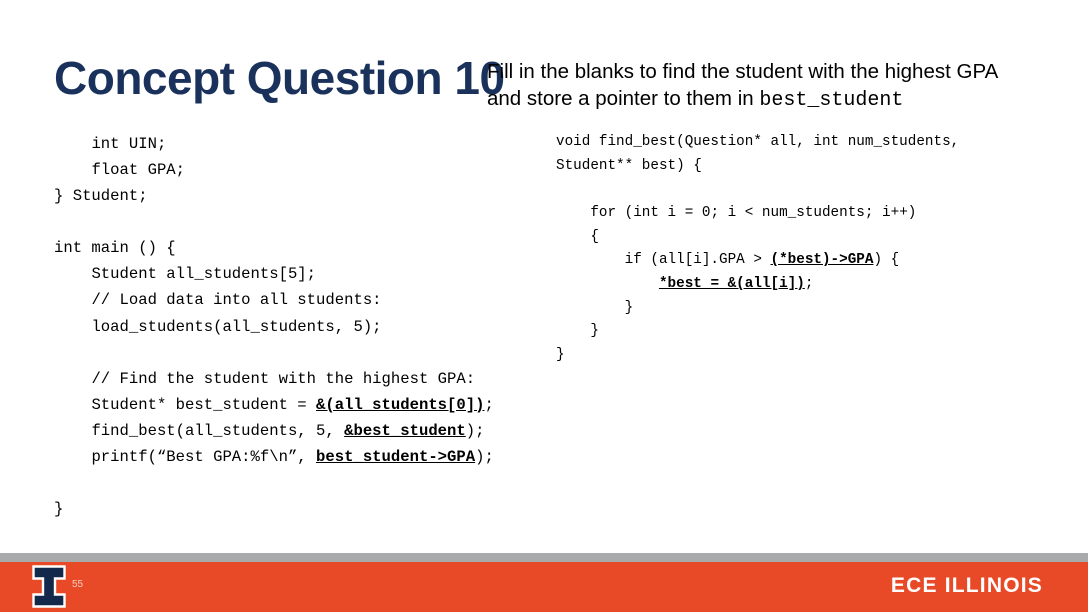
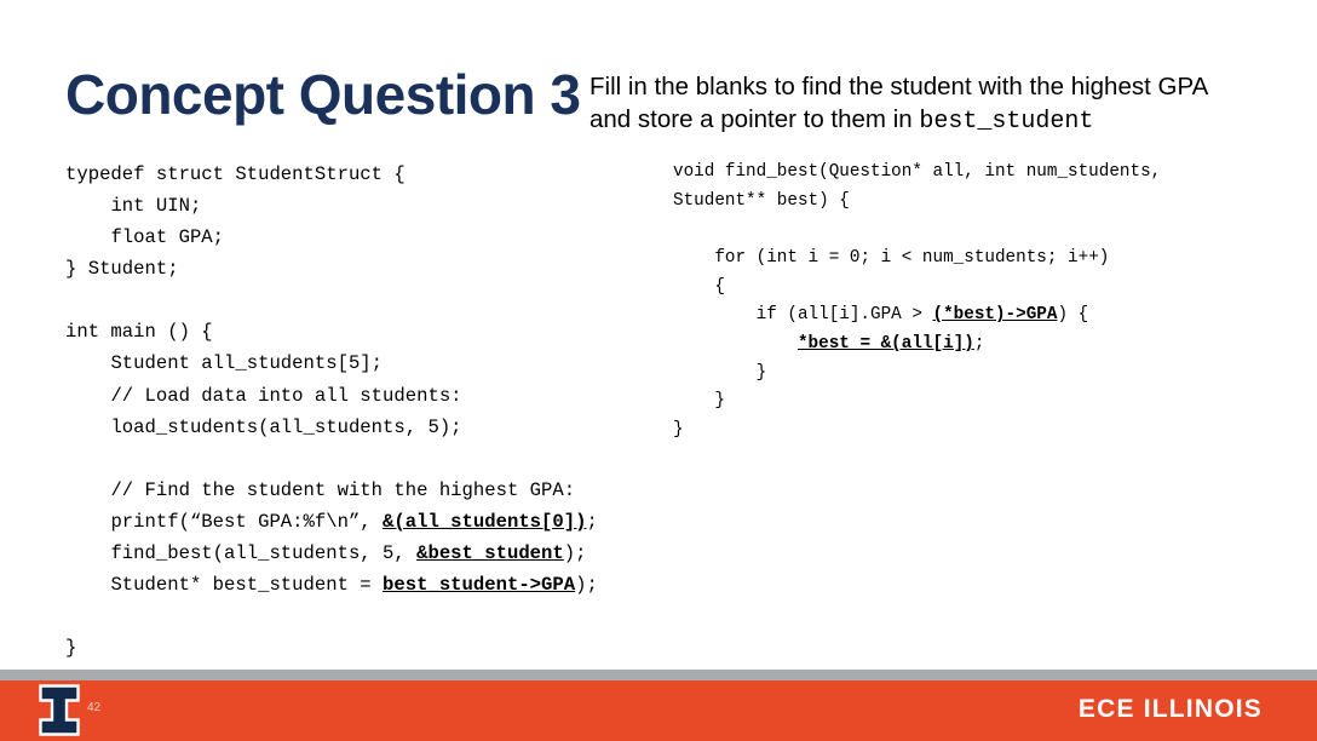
- Concept Question 10
+ Concept Question 3
  Fill in the blanks to find the student with the highest GPA and store a pointer to them in best_student
+ typedef struct StudentStruct {
  int UIN;
  float GPA;
  } Student;
  int main () {
  Student all_students[5];
  // Load data into all students:
  load_students(all_students, 5);
  // Find the student with the highest GPA:
- Student* best_student = &(all_students[0]);
+ printf(“Best GPA:%f\n”, &(all_students[0]);
  find_best(all_students, 5, &best_student);
- printf(“Best GPA:%f\n”, best_student->GPA);
+ Student* best_student = best_student->GPA);
  }
  void find_best(Question* all, int num_students, Student** best) {
  for (int i = 0; i < num_students; i++)
  {
  if (all[i].GPA > (*best)->GPA) {
  *best = &(all[i]);
  }
  }
  }
- 55
+ 42
  ECE ILLINOIS
